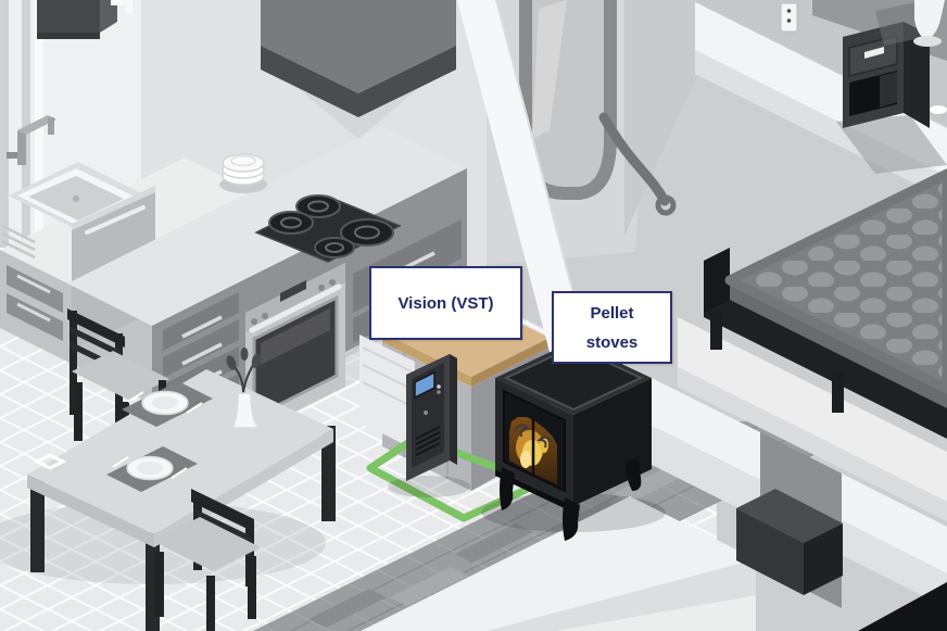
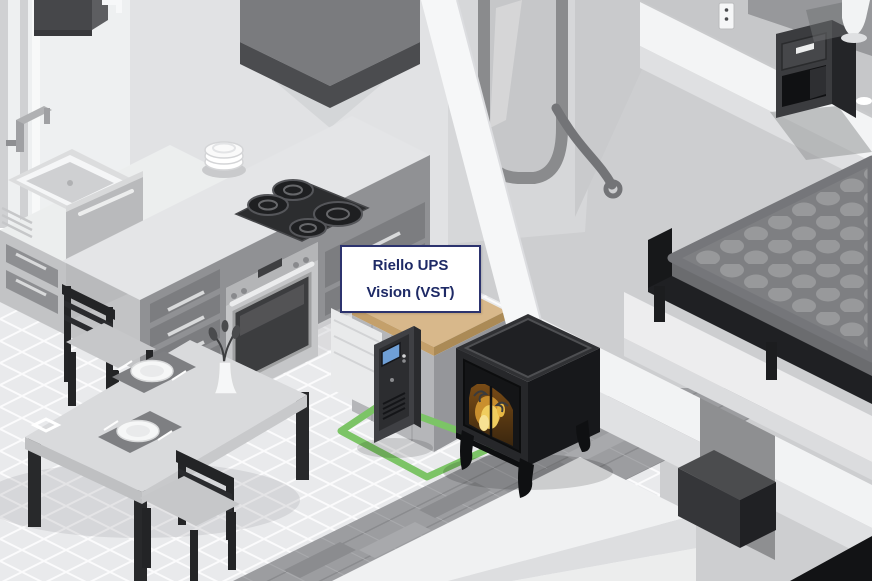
+ Riello UPS
  Vision (VST)
- Pellet
- stoves
